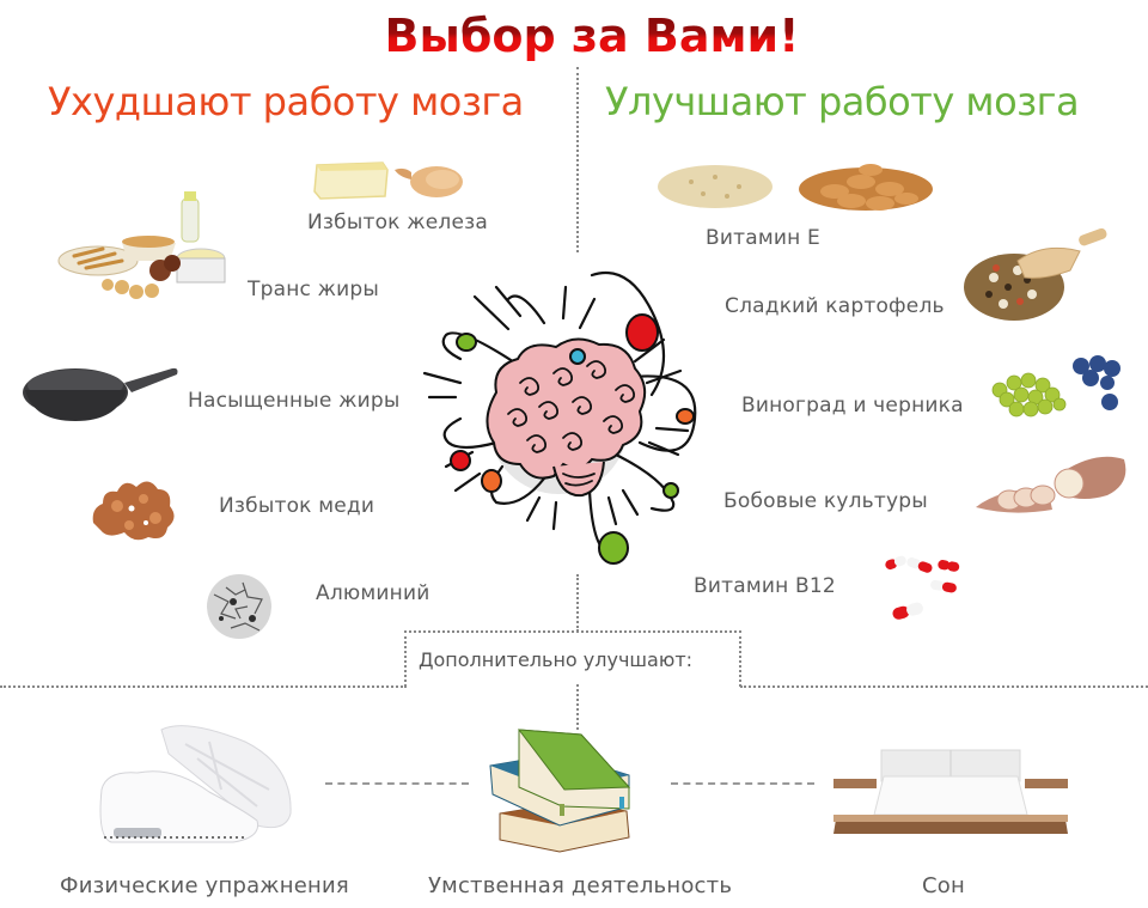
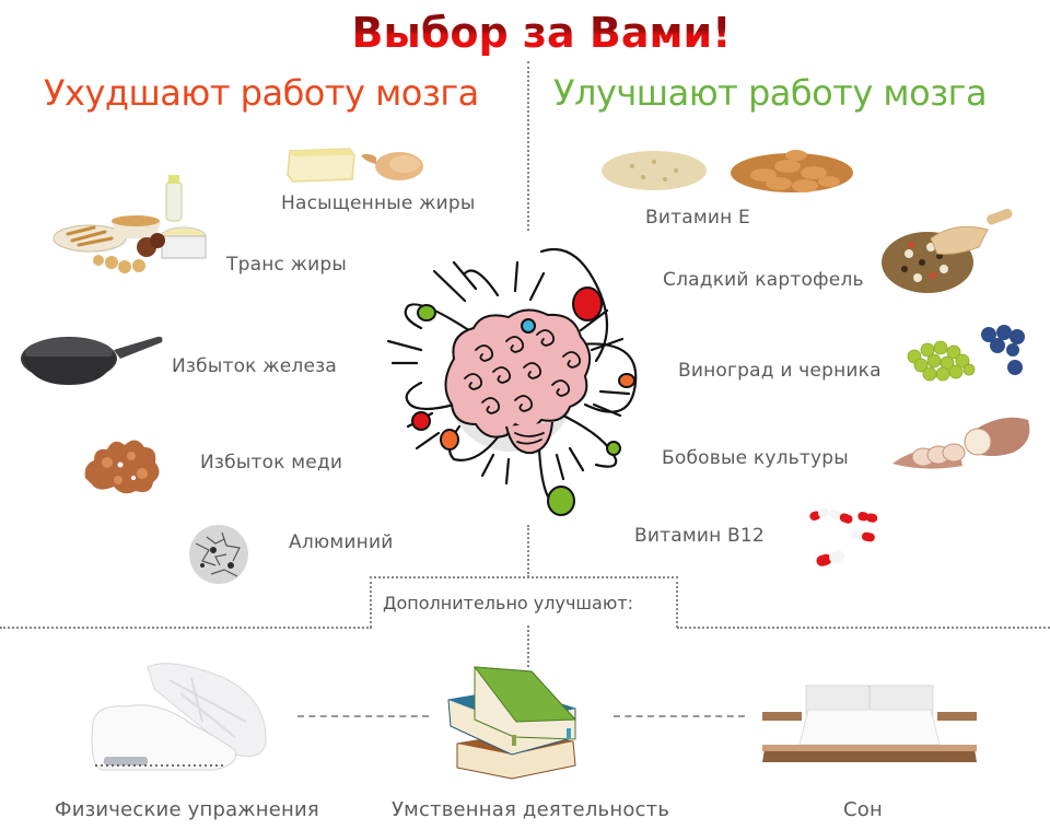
  Выбор за Вами!
  Ухудшают работу мозга
  Улучшают работу мозга
  Дополнительно улучшают:
- Избыток железа
+ Насыщенные жиры
  Транс жиры
- Насыщенные жиры
+ Избыток железа
  Избыток меди
  Алюминий
  Витамин E
  Сладкий картофель
  Виноград и черника
  Бобовые культуры
  Витамин B12
  Физические упражнения
  Умственная деятельность
  Сон
